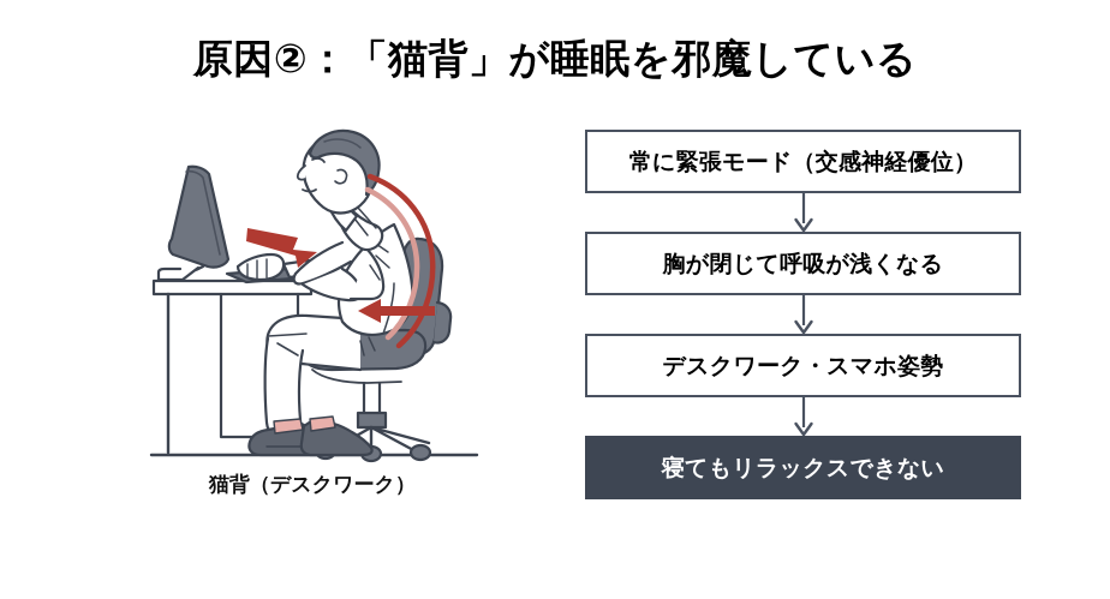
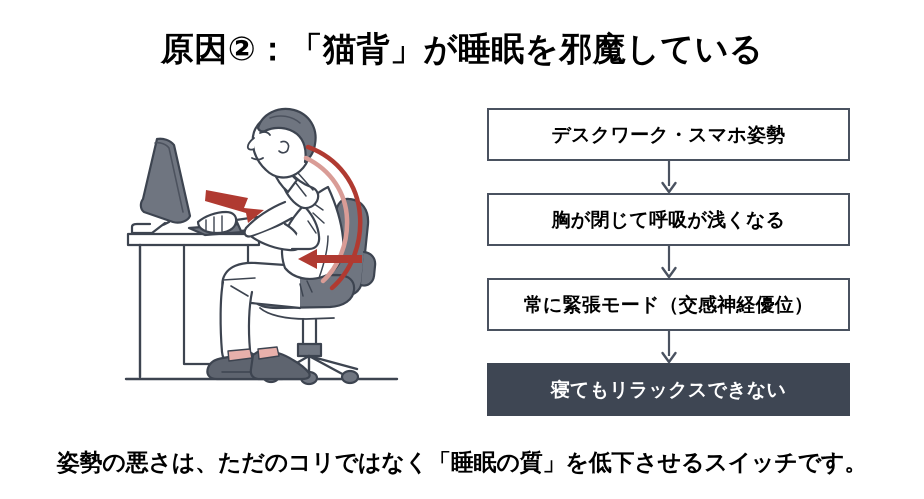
  原因②：「猫背」が睡眠を邪魔している
- 猫背（デスクワーク）
- 常に緊張モード（交感神経優位）
+ デスクワーク・スマホ姿勢
  胸が閉じて呼吸が浅くなる
- デスクワーク・スマホ姿勢
+ 常に緊張モード（交感神経優位）
  寝てもリラックスできない
+ 姿勢の悪さは、ただのコリではなく「睡眠の質」を低下させるスイッチです。
